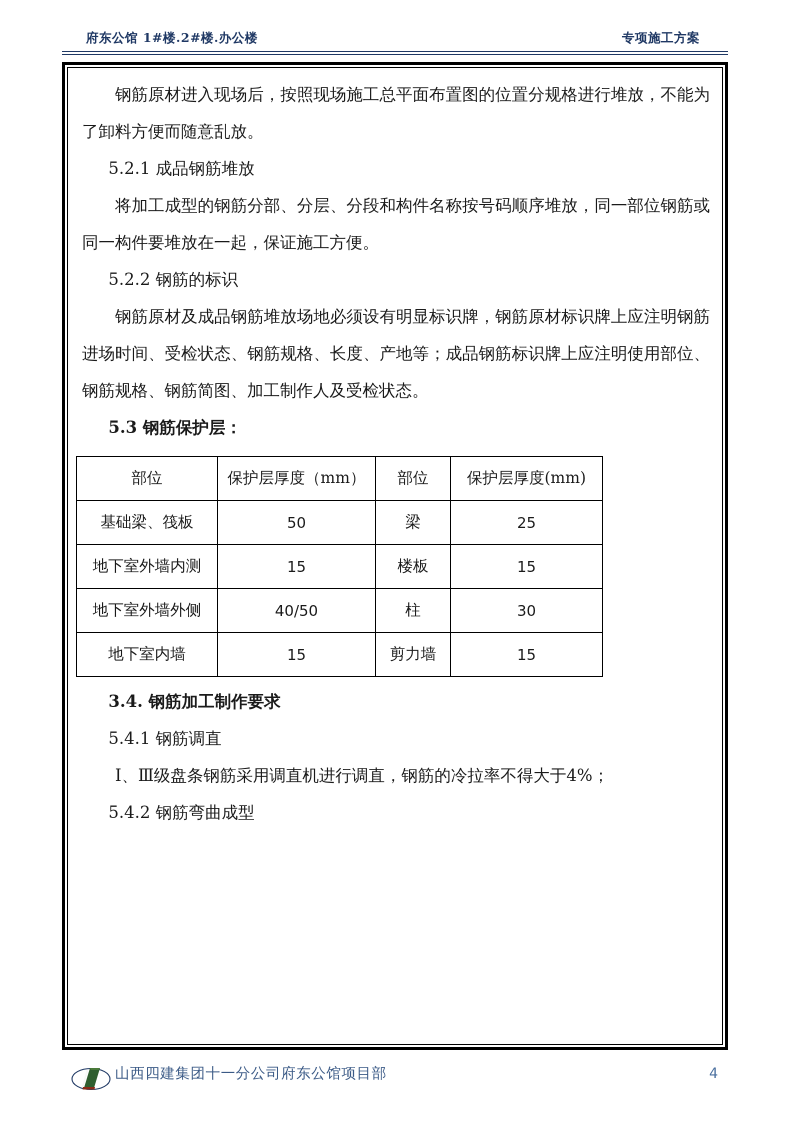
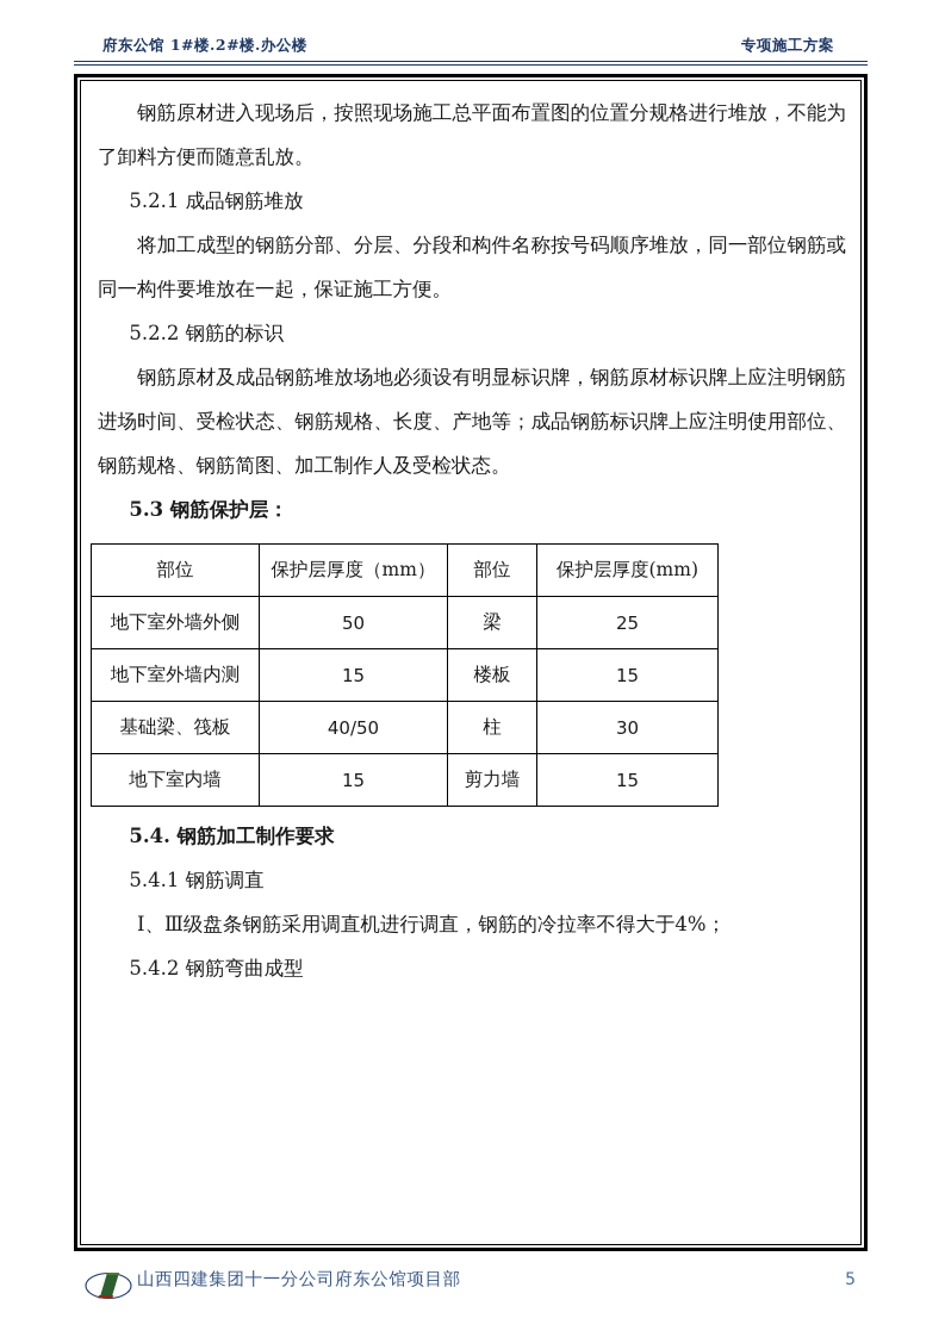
  府东公馆 1#楼.2#楼.办公楼
  专项施工方案
  钢筋原材进入现场后，按照现场施工总平面布置图的位置分规格进行堆放，不能为了卸料方便而随意乱放。
  5.2.1 成品钢筋堆放
  将加工成型的钢筋分部、分层、分段和构件名称按号码顺序堆放，同一部位钢筋或同一构件要堆放在一起，保证施工方便。
  5.2.2 钢筋的标识
  钢筋原材及成品钢筋堆放场地必须设有明显标识牌，钢筋原材标识牌上应注明钢筋进场时间、受检状态、钢筋规格、长度、产地等；成品钢筋标识牌上应注明使用部位、钢筋规格、钢筋简图、加工制作人及受检状态。
  5.3 钢筋保护层：
  部位	保护层厚度（mm）	部位	保护层厚度(mm)
- 基础梁、筏板	50	梁	25
+ 地下室外墙外侧	50	梁	25
  地下室外墙内测	15	楼板	15
- 地下室外墙外侧	40/50	柱	30
+ 基础梁、筏板	40/50	柱	30
  地下室内墙	15	剪力墙	15
- 3.4. 钢筋加工制作要求
+ 5.4. 钢筋加工制作要求
  5.4.1 钢筋调直
  Ⅰ、Ⅲ级盘条钢筋采用调直机进行调直，钢筋的冷拉率不得大于4%；
  5.4.2 钢筋弯曲成型
  山西四建集团十一分公司府东公馆项目部
- 4
+ 5
